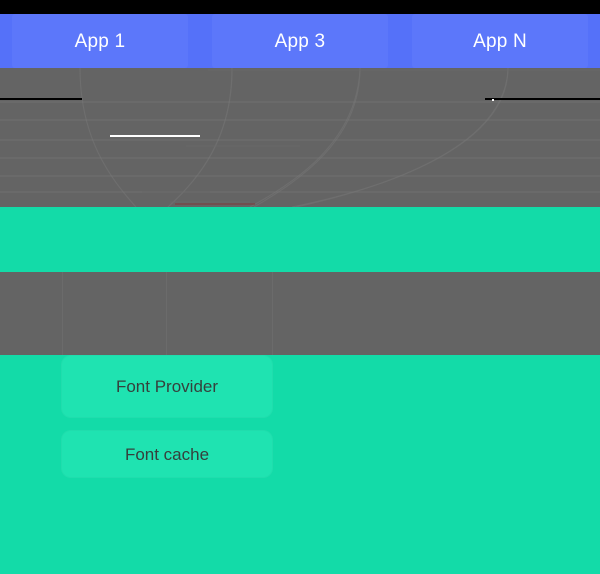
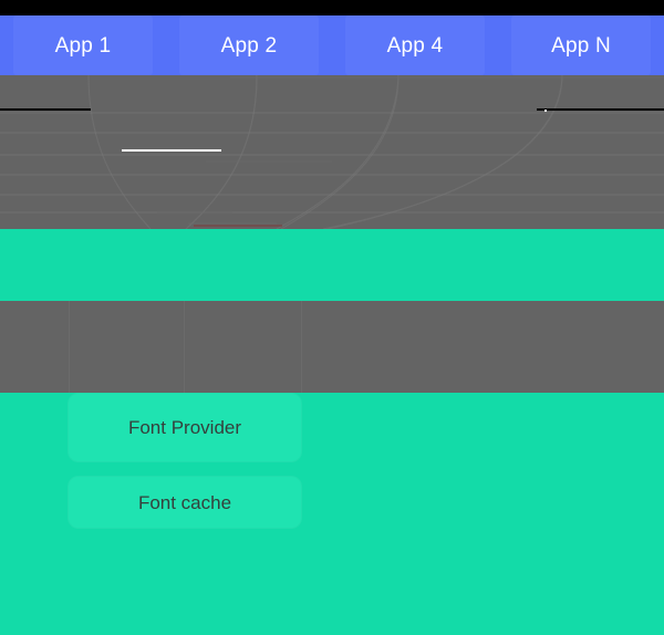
  App 1
+ App 2
- App 3
+ App 4
  App N
  Font Provider
  Font cache
